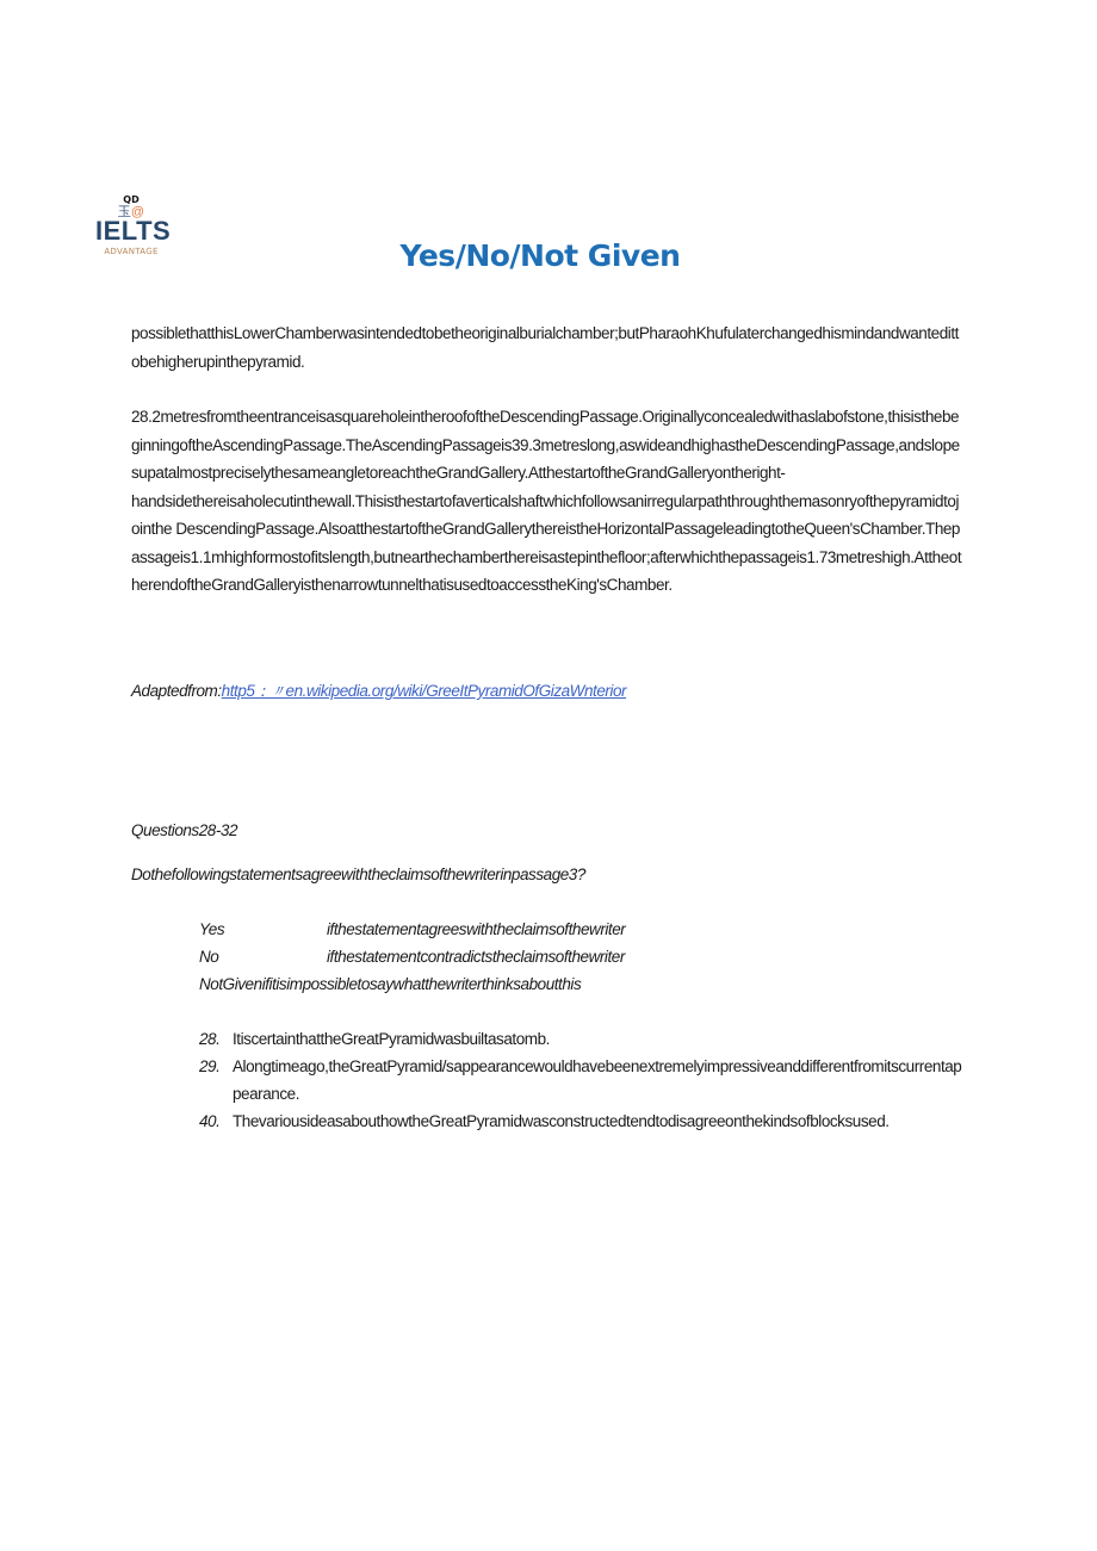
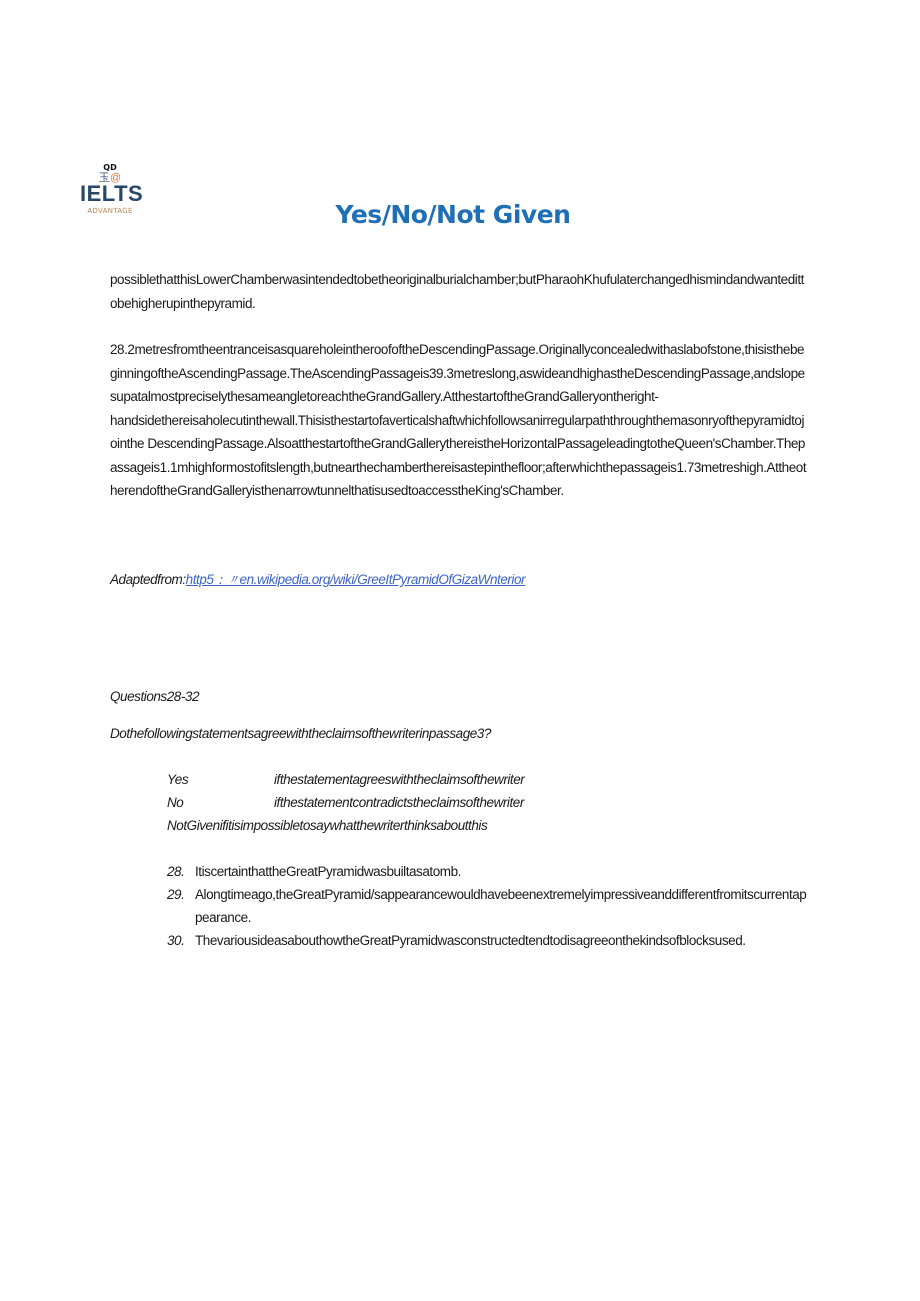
  QD
  玉@
  IELTS
  ADVANTAGE
  Yes/No/Not Given
  possiblethatthisLowerChamberwasintendedtobetheoriginalburialchamber;butPharaohKhufulaterchangedhismindandwantedittobehigherupinthepyramid.
  28.2metresfromtheentranceisasquareholeintheroofoftheDescendingPassage.Originallyconcealedwithaslabofstone,thisisthebeginningoftheAscendingPassage.TheAscendingPassageis39.3metreslong,aswideandhighastheDescendingPassage,andslopesupatalmostpreciselythesameangletoreachtheGrandGallery.AtthestartoftheGrandGalleryontheright-
  handsidethereisaholecutinthewall.Thisisthestartofaverticalshaftwhichfollowsanirregularpaththroughthemasonryofthepyramidtojointhe DescendingPassage.AlsoatthestartoftheGrandGallerythereistheHorizontalPassageleadingtotheQueen'sChamber.Thepassageis1.1mhighformostofitslength,butnearthechamberthereisastepinthefloor;afterwhichthepassageis1.73metreshigh.AttheotherendoftheGrandGalleryisthenarrowtunnelthatisusedtoaccesstheKing'sChamber.
  Adaptedfrom:http5：〃en.wikipedia.org/wiki/GreeItPyramidOfGizaWnterior
  Questions28-32
  Dothefollowingstatementsagreewiththeclaimsofthewriterinpassage3?
  Yes
  ifthestatementagreeswiththeclaimsofthewriter
  No
  ifthestatementcontradictstheclaimsofthewriter
  NotGiven
  ifitisimpossibletosaywhatthewriterthinksaboutthis
  28.
  ItiscertainthattheGreatPyramidwasbuiltasatomb.
  29.
  Alongtimeago,theGreatPyramid/sappearancewouldhavebeenextremelyimpressiveanddifferentfromitscurrentappearance.
- 40.
+ 30.
  ThevariousideasabouthowtheGreatPyramidwasconstructedtendtodisagreeonthekindsofblocksused.
